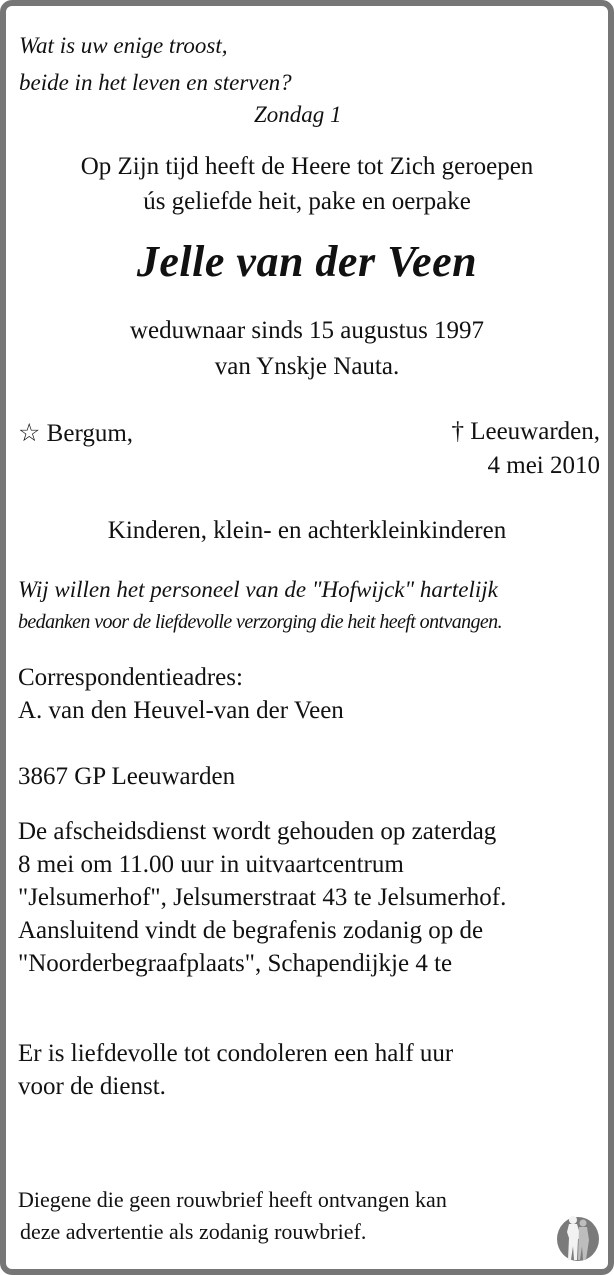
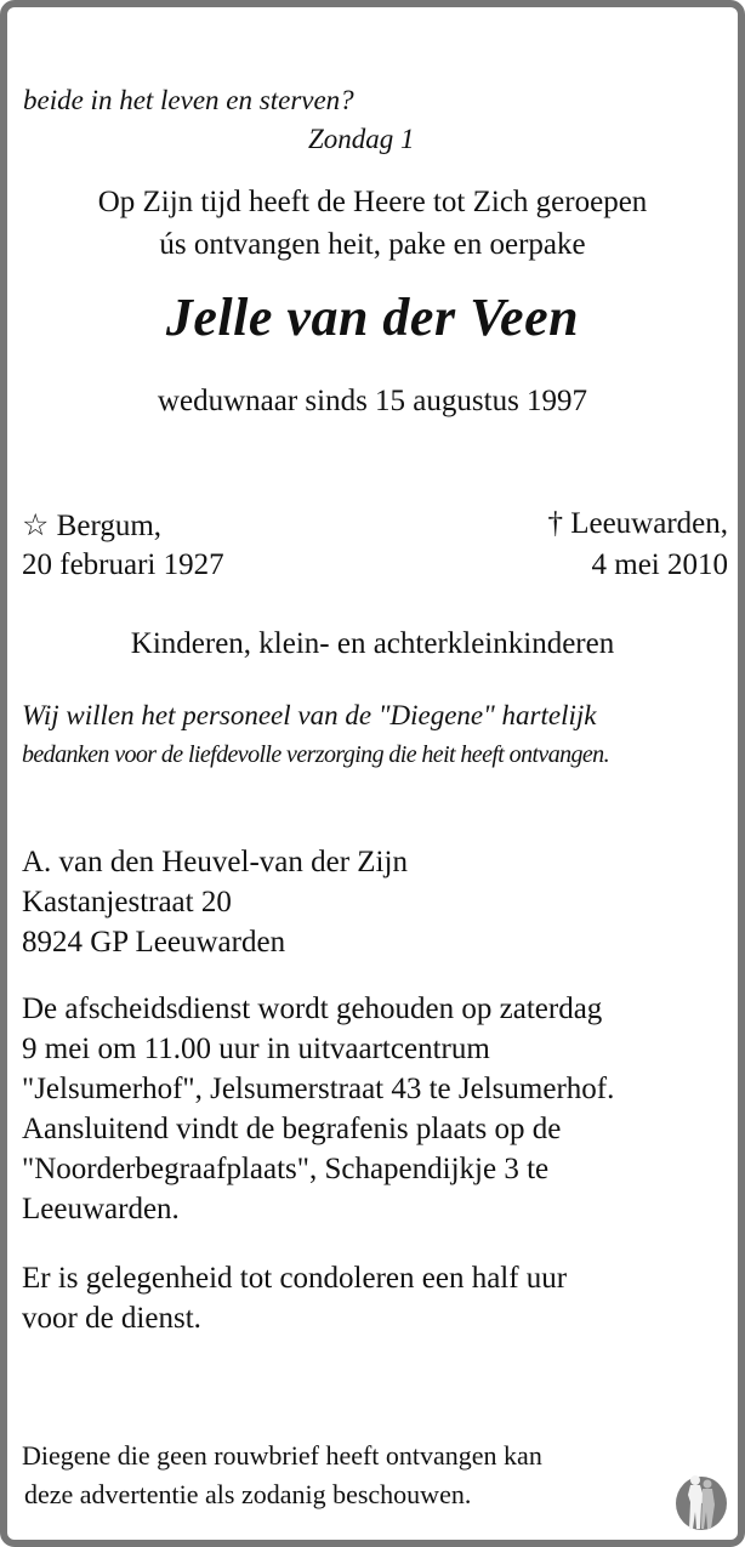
- Wat is uw enige troost,
  beide in het leven en sterven?
  Zondag 1
  Op Zijn tijd heeft de Heere tot Zich geroepen
- ús geliefde heit, pake en oerpake
+ ús ontvangen heit, pake en oerpake
  Jelle van der Veen
  weduwnaar sinds 15 augustus 1997
- van Ynskje Nauta.
  ☆ Bergum,
+ 20 februari 1927
  † Leeuwarden,
  4 mei 2010
  Kinderen, klein- en achterkleinkinderen
- Wij willen het personeel van de "Hofwijck" hartelijk
+ Wij willen het personeel van de "Diegene" hartelijk
  bedanken voor de liefdevolle verzorging die heit heeft ontvangen.
- Correspondentieadres:
- A. van den Heuvel-van der Veen
+ A. van den Heuvel-van der Zijn
+ Kastanjestraat 20
- 3867 GP Leeuwarden
+ 8924 GP Leeuwarden
  De afscheidsdienst wordt gehouden op zaterdag
- 8 mei om 11.00 uur in uitvaartcentrum
+ 9 mei om 11.00 uur in uitvaartcentrum
  "Jelsumerhof", Jelsumerstraat 43 te Jelsumerhof.
- Aansluitend vindt de begrafenis zodanig op de
+ Aansluitend vindt de begrafenis plaats op de
- "Noorderbegraafplaats", Schapendijkje 4 te
+ "Noorderbegraafplaats", Schapendijkje 3 te
+ Leeuwarden.
- Er is liefdevolle tot condoleren een half uur
+ Er is gelegenheid tot condoleren een half uur
  voor de dienst.
  Diegene die geen rouwbrief heeft ontvangen kan
- deze advertentie als zodanig rouwbrief.
+ deze advertentie als zodanig beschouwen.
